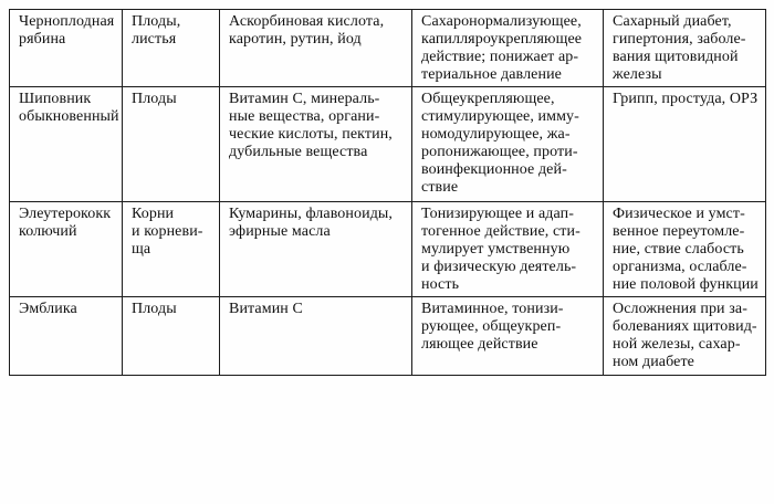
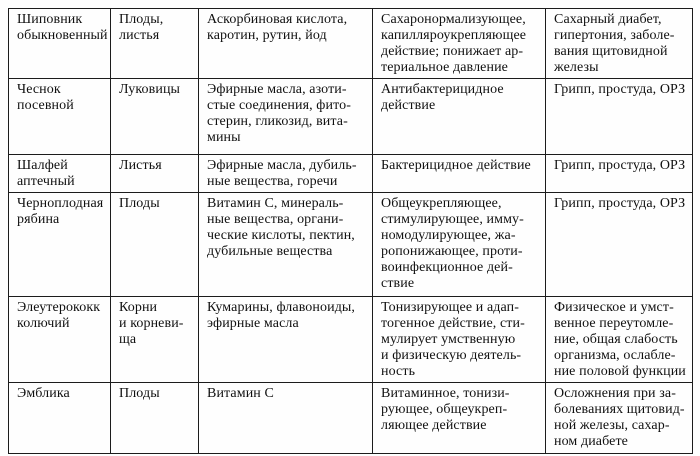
- Черноплодная рябина	Плоды, листья	Аскорбиновая кислота, каротин, рутин, йод	Сахаронормализующее, капилляроукрепляющее действие; понижает ар- териальное давление	Сахарный диабет, гипертония, заболе- вания щитовидной железы
+ Шиповник обыкновенный	Плоды, листья	Аскорбиновая кислота, каротин, рутин, йод	Сахаронормализующее, капилляроукрепляющее действие; понижает ар- териальное давление	Сахарный диабет, гипертония, заболе- вания щитовидной железы
+ Чеснок посевной	Луковицы	Эфирные масла, азоти- стые соединения, фито- стерин, гликозид, вита- мины	Антибактерицидное действие	Грипп, простуда, ОРЗ
+ Шалфей аптечный	Листья	Эфирные масла, дубиль- ные вещества, горечи	Бактерицидное действие	Грипп, простуда, ОРЗ
- Шиповник обыкновенный	Плоды	Витамин С, минераль- ные вещества, органи- ческие кислоты, пектин, дубильные вещества	Общеукрепляющее, стимулирующее, имму- номодулирующее, жа- ропонижающее, проти- воинфекционное дей- ствие	Грипп, простуда, ОРЗ
+ Черноплодная рябина	Плоды	Витамин С, минераль- ные вещества, органи- ческие кислоты, пектин, дубильные вещества	Общеукрепляющее, стимулирующее, имму- номодулирующее, жа- ропонижающее, проти- воинфекционное дей- ствие	Грипп, простуда, ОРЗ
- Элеутерококк колючий	Корни и корневи- ща	Кумарины, флавоноиды, эфирные масла	Тонизирующее и адап- тогенное действие, сти- мулирует умственную и физическую деятель- ность	Физическое и умст- венное переутомле- ние, ствие слабость организма, ослабле- ние половой функции
+ Элеутерококк колючий	Корни и корневи- ща	Кумарины, флавоноиды, эфирные масла	Тонизирующее и адап- тогенное действие, сти- мулирует умственную и физическую деятель- ность	Физическое и умст- венное переутомле- ние, общая слабость организма, ослабле- ние половой функции
  Эмблика	Плоды	Витамин С	Витаминное, тонизи- рующее, общеукреп- ляющее действие	Осложнения при за- болеваниях щитовид- ной железы, сахар- ном диабете
